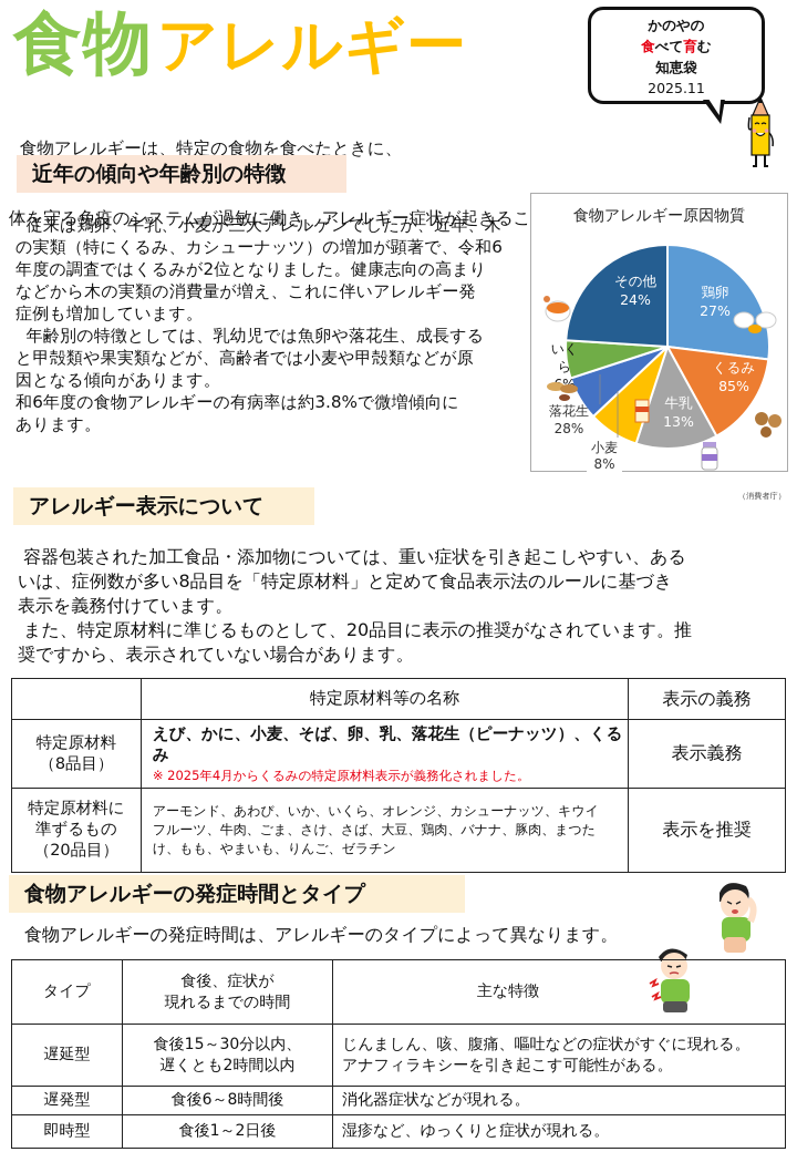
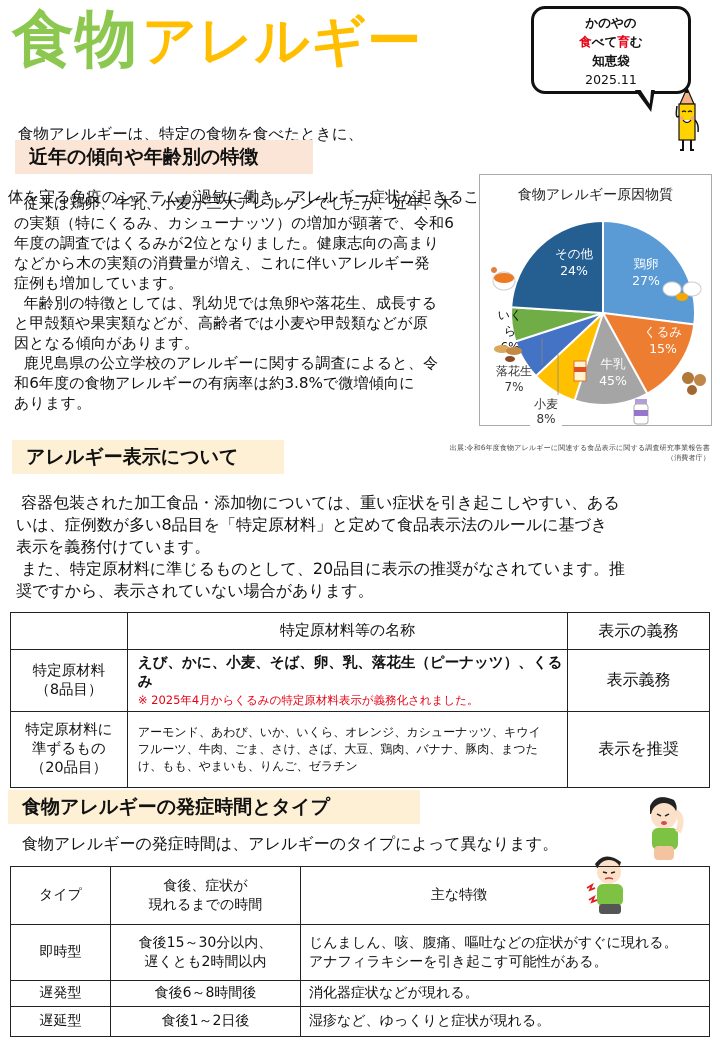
  食物
  アレルギー
  かのやの
  食べて育む
  知恵袋
  2025.11
  食物アレルギーは、特定の食物を食べたときに、
  体を守る免疫のシステムが過敏に働き、アレルギー症状が起きるこ
  近年の傾向や年齢別の特徴
  従来は鶏卵、牛乳、小麦が三大アレルゲンでしたが、近年、木
  の実類（特にくるみ、カシューナッツ）の増加が顕著で、令和6
  年度の調査ではくるみが2位となりました。健康志向の高まり
  などから木の実類の消費量が増え、これに伴いアレルギー発
  症例も増加しています。
  年齢別の特徴としては、乳幼児では魚卵や落花生、成長する
  と甲殻類や果実類などが、高齢者では小麦や甲殻類などが原
  因となる傾向があります。
+ 鹿児島県の公立学校のアレルギーに関する調査によると、令
  和6年度の食物アレルギーの有病率は約3.8%で微増傾向に
  あります。
  食物アレルギー原因物質
  鶏卵
  27%
  くるみ
- 85%
+ 15%
  牛乳
- 13%
+ 45%
  小麦
  8%
  落花生
- 28%
+ 7%
  いくら
  その他
  24%
+ 出展:令和6年度食物アレルギーに関連する食品表示に関する調査研究事業報告書
  （消費者庁）
  アレルギー表示について
  容器包装された加工食品・添加物については、重い症状を引き起こしやすい、ある
  いは、症例数が多い8品目を「特定原材料」と定めて食品表示法のルールに基づき
  表示を義務付けています。
  また、特定原材料に準じるものとして、20品目に表示の推奨がなされています。推
  奨ですから、表示されていない場合があります。
  	特定原材料等の名称	表示の義務
  特定原材料 （8品目）	えび、かに、小麦、そば、卵、乳、落花生（ピーナッツ）、くるみ ※ 2025年4月からくるみの特定原材料表示が義務化されました。	表示義務
  特定原材料に 準ずるもの （20品目）	アーモンド、あわび、いか、いくら、オレンジ、カシューナッツ、キウイ フルーツ、牛肉、ごま、さけ、さば、大豆、鶏肉、バナナ、豚肉、まつた け、もも、やまいも、りんご、ゼラチン	表示を推奨
  食物アレルギーの発症時間とタイプ
  食物アレルギーの発症時間は、アレルギーのタイプによって異なります。
  タイプ	食後、症状が 現れるまでの時間	主な特徴
- 遅延型	食後15～30分以内、 遅くとも2時間以内	じんましん、咳、腹痛、嘔吐などの症状がすぐに現れる。 アナフィラキシーを引き起こす可能性がある。
+ 即時型	食後15～30分以内、 遅くとも2時間以内	じんましん、咳、腹痛、嘔吐などの症状がすぐに現れる。 アナフィラキシーを引き起こす可能性がある。
  遅発型	食後6～8時間後	消化器症状などが現れる。
- 即時型	食後1～2日後	湿疹など、ゆっくりと症状が現れる。
+ 遅延型	食後1～2日後	湿疹など、ゆっくりと症状が現れる。
